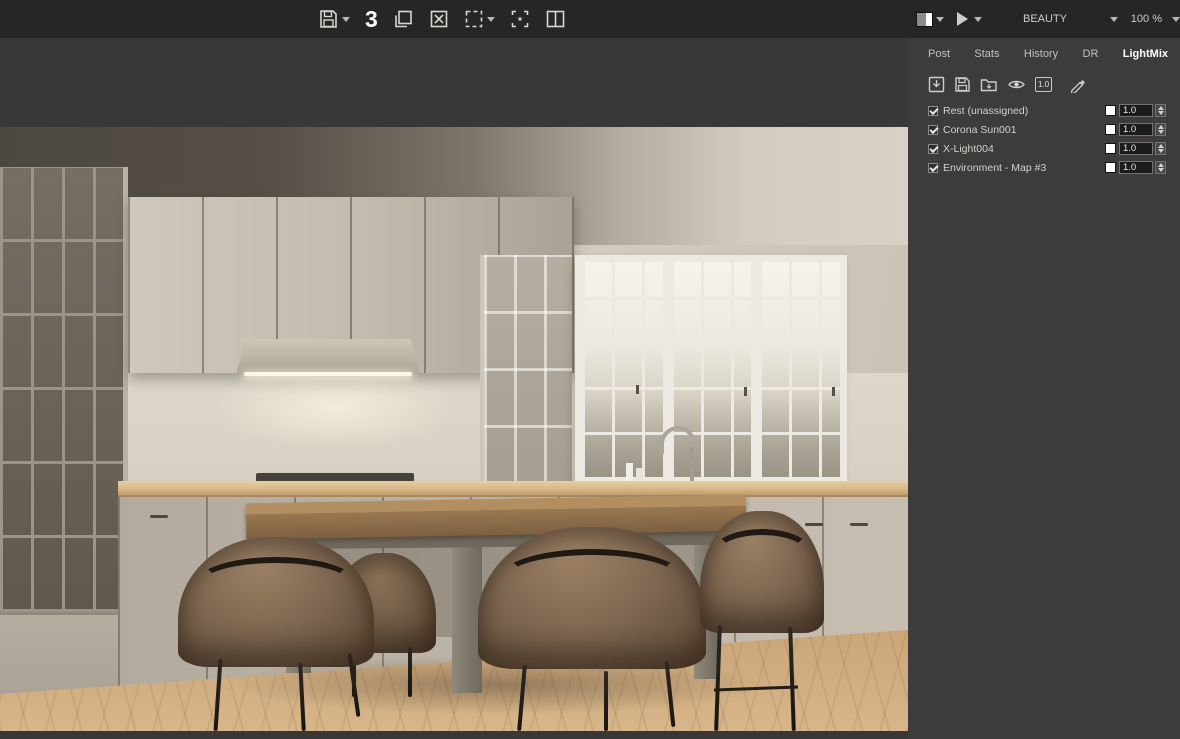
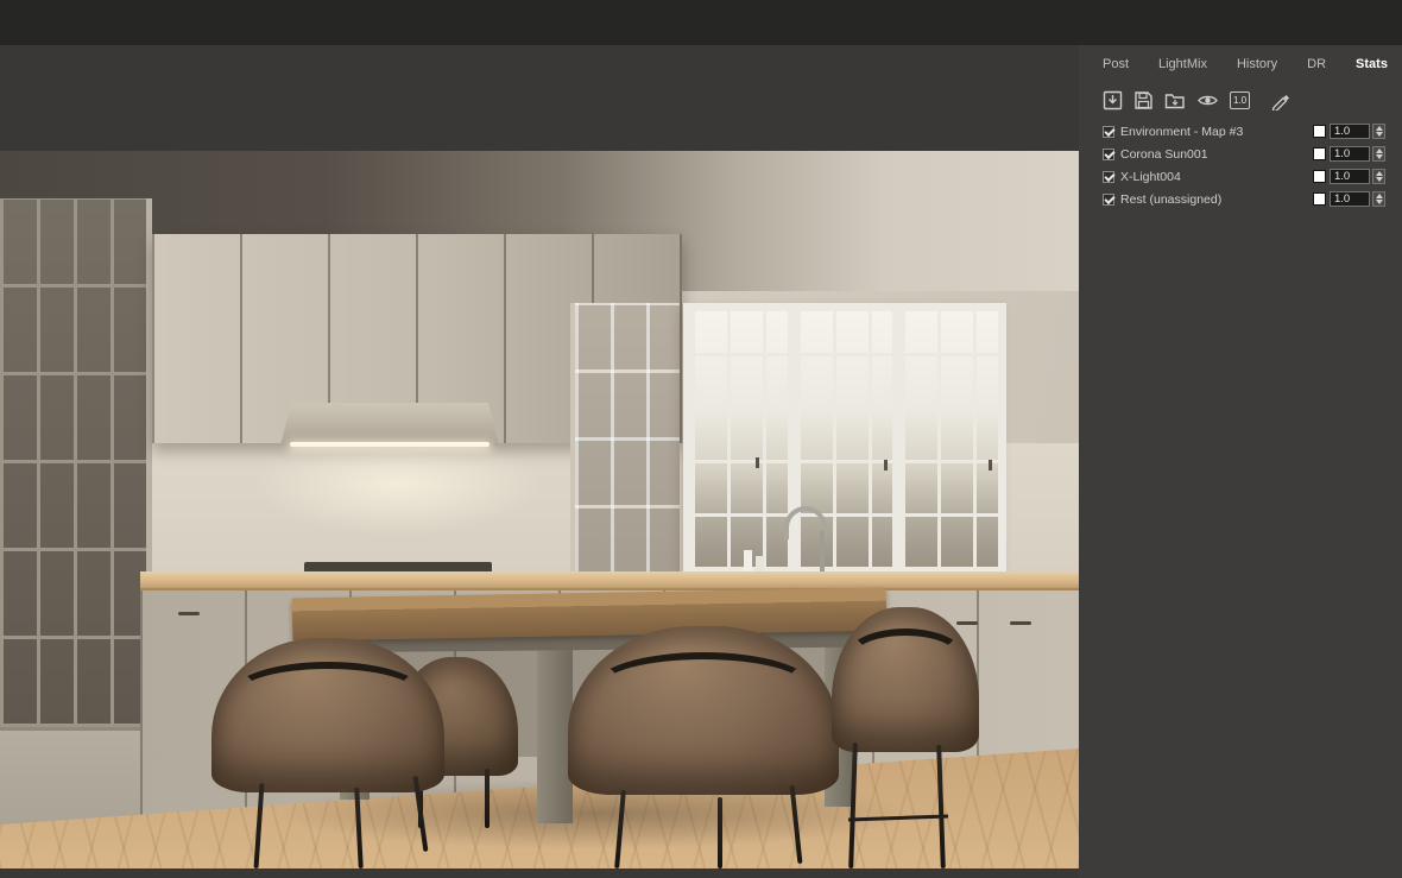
- 3
- BEAUTY
- 100 %
  Post
- Stats
+ LightMix
  History
  DR
- LightMix
+ Stats
  1.0
- Rest (unassigned)
+ Environment - Map #3
  1.0
  Corona Sun001
  1.0
  X-Light004
  1.0
- Environment - Map #3
+ Rest (unassigned)
  1.0
